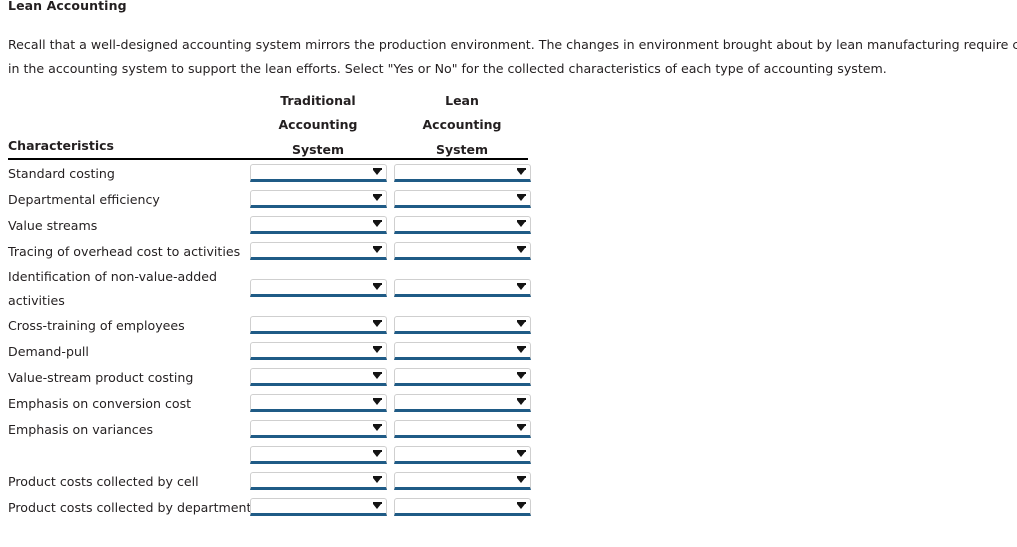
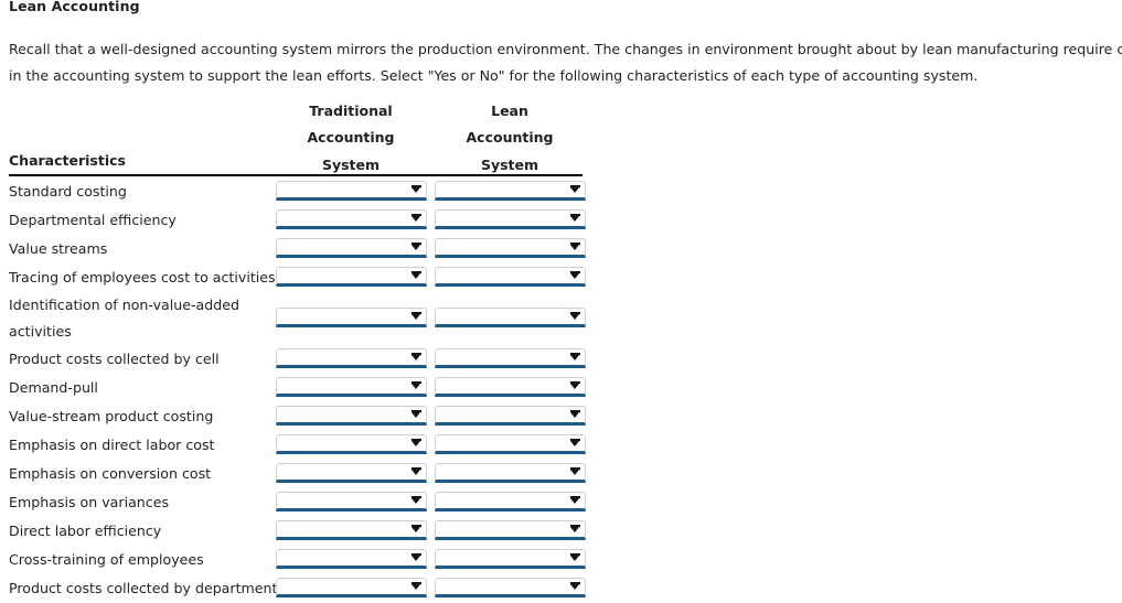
  Lean Accounting
  Recall that a well-designed accounting system mirrors the production environment. The changes in environment brought about by lean manufacturing require c
- in the accounting system to support the lean efforts. Select "Yes or No" for the collected characteristics of each type of accounting system.
+ in the accounting system to support the lean efforts. Select "Yes or No" for the following characteristics of each type of accounting system.
  Characteristics
  Traditional
  Accounting
  System
  Lean
  Accounting
  System
  Standard costing
  Departmental efficiency
  Value streams
- Tracing of overhead cost to activities
+ Tracing of employees cost to activities
  Identification of non-value-added activities
- Cross-training of employees
+ Product costs collected by cell
  Demand-pull
  Value-stream product costing
+ Emphasis on direct labor cost
  Emphasis on conversion cost
  Emphasis on variances
+ Direct labor efficiency
- Product costs collected by cell
+ Cross-training of employees
  Product costs collected by department
